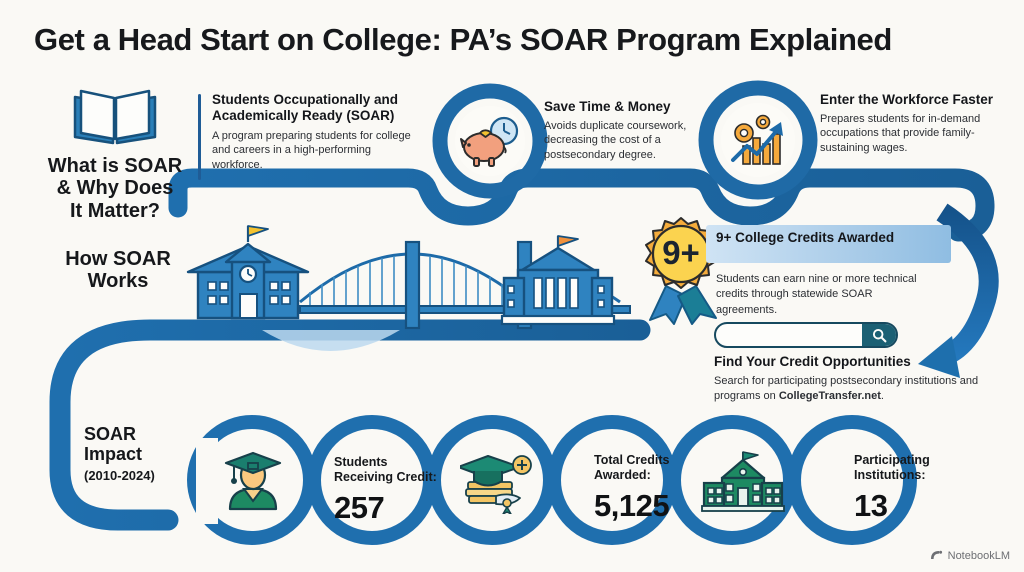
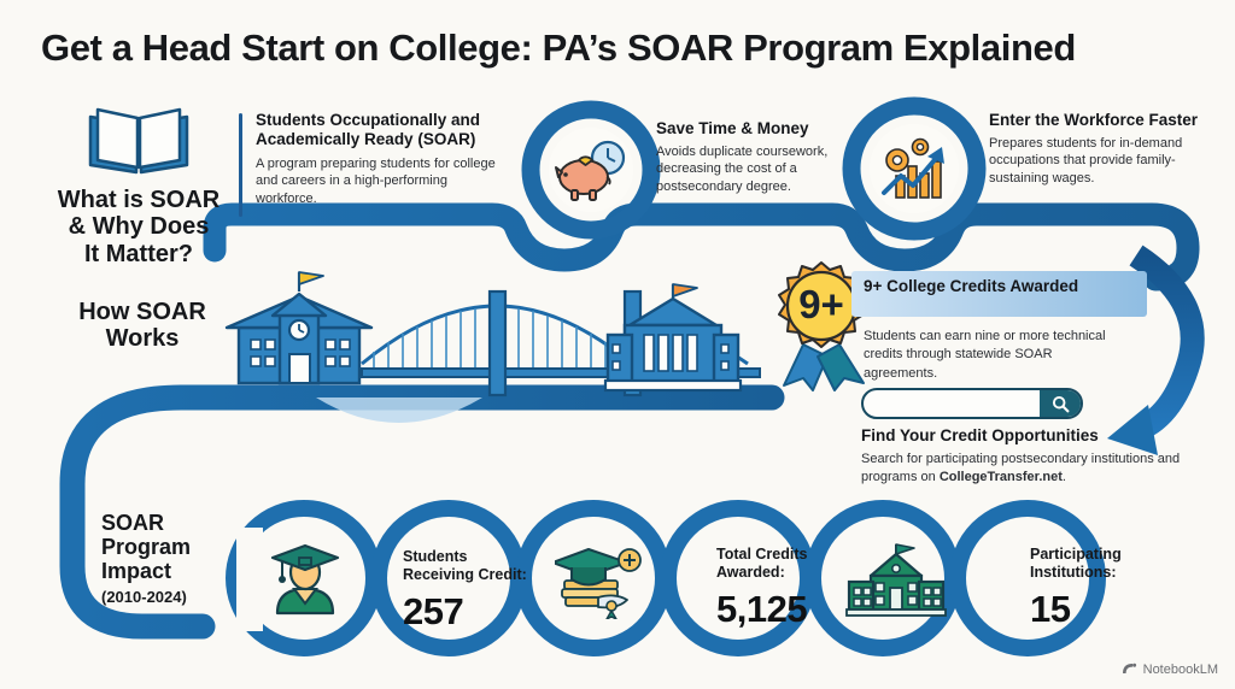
  Get a Head Start on College: PA’s SOAR Program Explained
  What is SOAR
  & Why Does
  It Matter?
  Students Occupationally and Academically Ready (SOAR)
  A program preparing students for college and careers in a high-performing workforce.
  Save Time & Money
  Avoids duplicate coursework, decreasing the cost of a postsecondary degree.
  Enter the Workforce Faster
  Prepares students for in-demand occupations that provide family-sustaining wages.
  How SOAR
  Works
  9+
  9+ College Credits Awarded
  Students can earn nine or more technical credits through statewide SOAR agreements.
  Find Your Credit Opportunities
  Search for participating postsecondary institutions and programs on CollegeTransfer.net.
  SOAR
+ Program
  Impact
  (2010-2024)
  Students
  Receiving Credit:
  257
  Total Credits
  Awarded:
  5,125
  Participating
  Institutions:
- 13
+ 15
  NotebookLM
